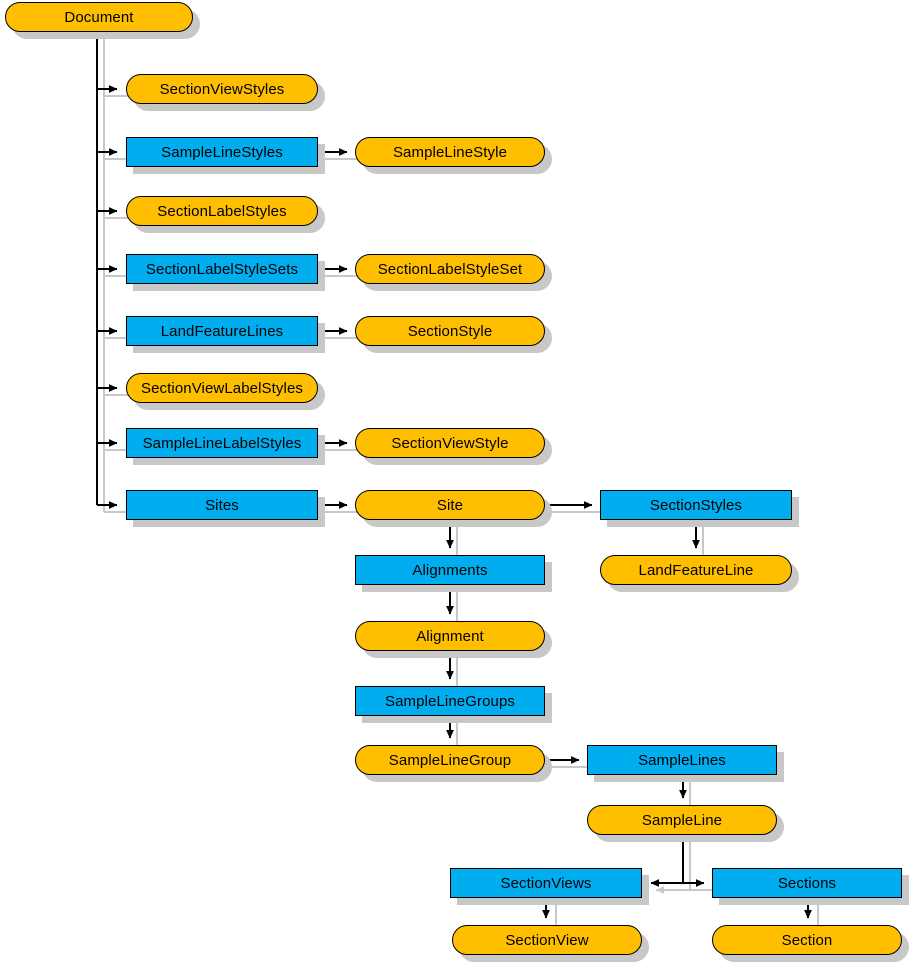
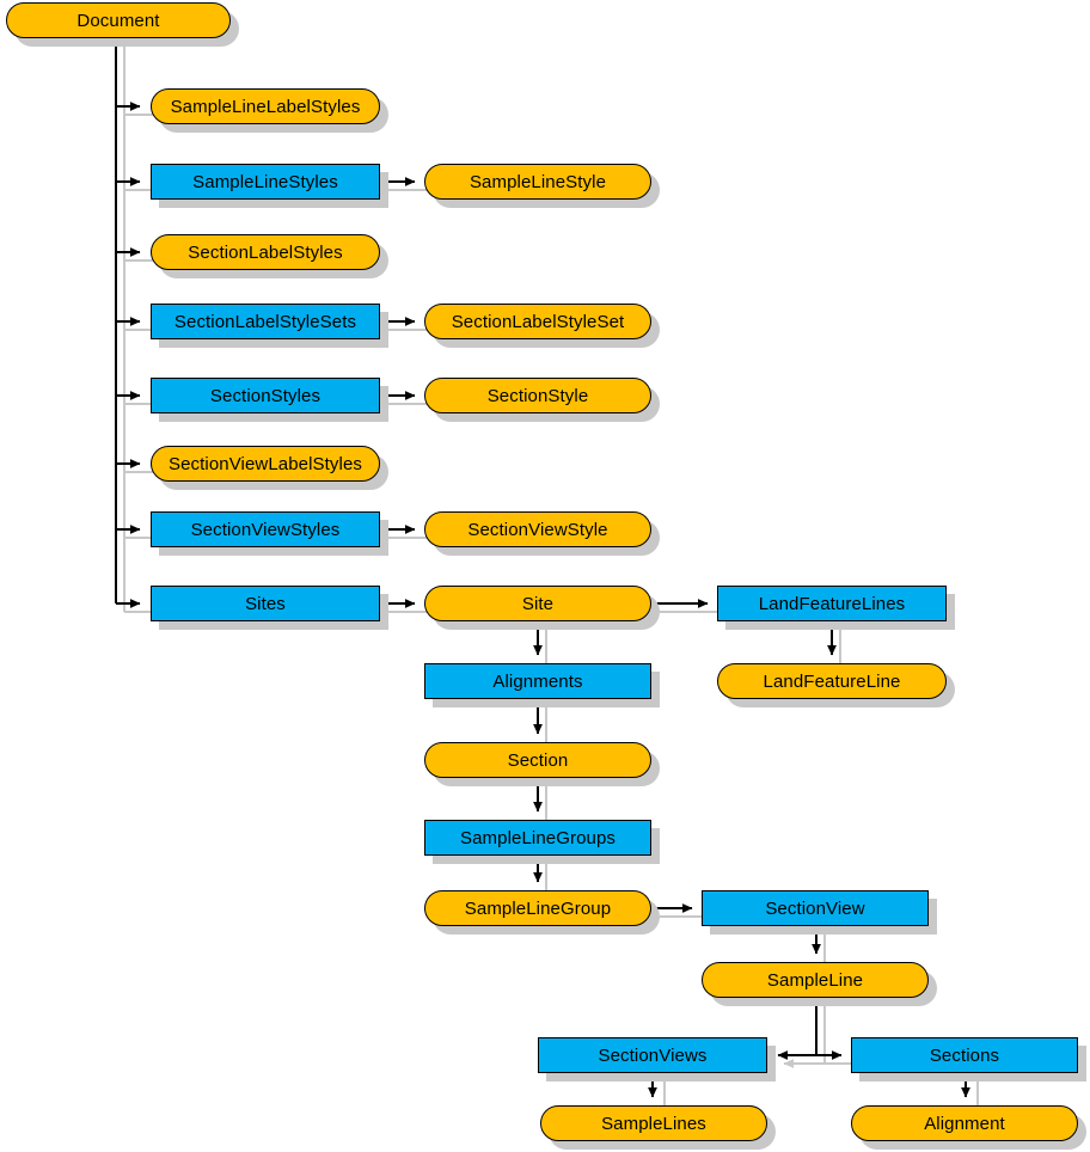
  Document
- SectionViewStyles
+ SampleLineLabelStyles
  SampleLineStyles
  SampleLineStyle
  SectionLabelStyles
  SectionLabelStyleSets
  SectionLabelStyleSet
- LandFeatureLines
+ SectionStyles
  SectionStyle
  SectionViewLabelStyles
- SampleLineLabelStyles
+ SectionViewStyles
  SectionViewStyle
  Sites
  Site
- SectionStyles
+ LandFeatureLines
  LandFeatureLine
  Alignments
- Alignment
+ Section
  SampleLineGroups
  SampleLineGroup
- SampleLines
+ SectionView
  SampleLine
  SectionViews
  Sections
- SectionView
+ SampleLines
- Section
+ Alignment
